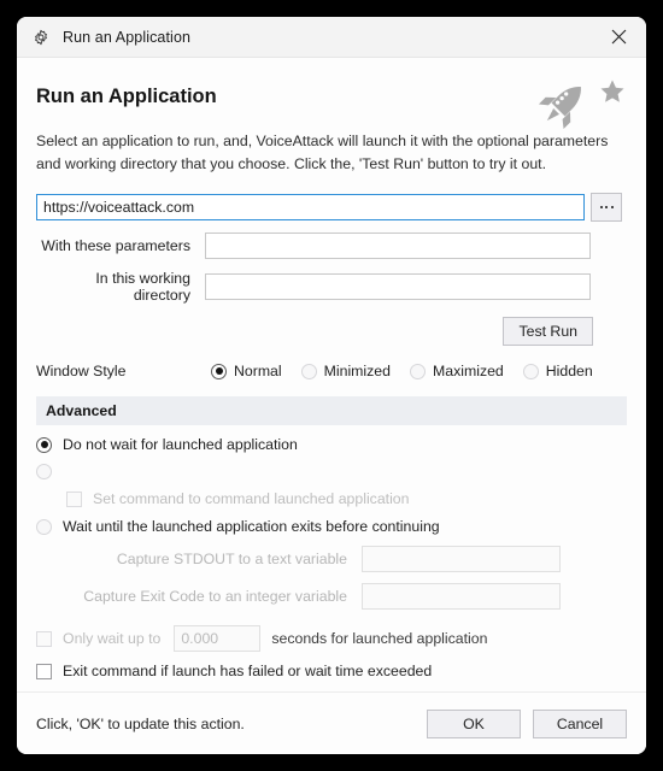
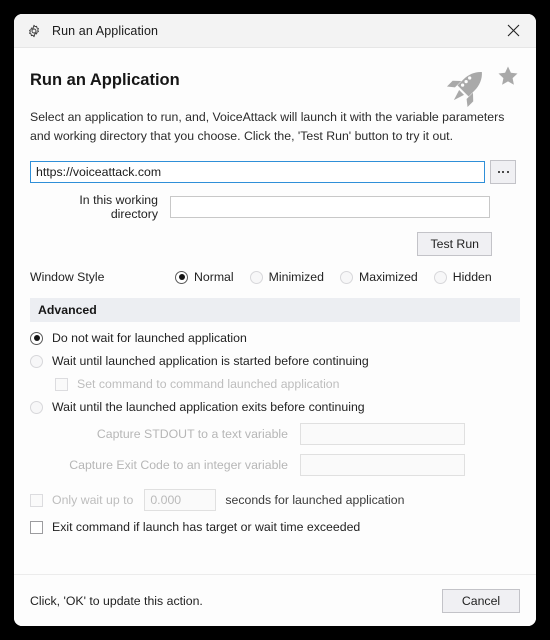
  Run an Application
  Run an Application
- Select an application to run, and, VoiceAttack will launch it with the optional parameters and working directory that you choose. Click the, 'Test Run' button to try it out.
+ Select an application to run, and, VoiceAttack will launch it with the variable parameters and working directory that you choose. Click the, 'Test Run' button to try it out.
  https://voiceattack.com
- With these parameters
  In this working directory
  Test Run
  Window Style
  Normal
  Minimized
  Maximized
  Hidden
  Advanced
  Do not wait for launched application
+ Wait until launched application is started before continuing
  Set command to command launched application
  Wait until the launched application exits before continuing
  Capture STDOUT to a text variable
  Capture Exit Code to an integer variable
  Only wait up to
  0.000
  seconds for launched application
- Exit command if launch has failed or wait time exceeded
+ Exit command if launch has target or wait time exceeded
  Click, 'OK' to update this action.
- OK
  Cancel
